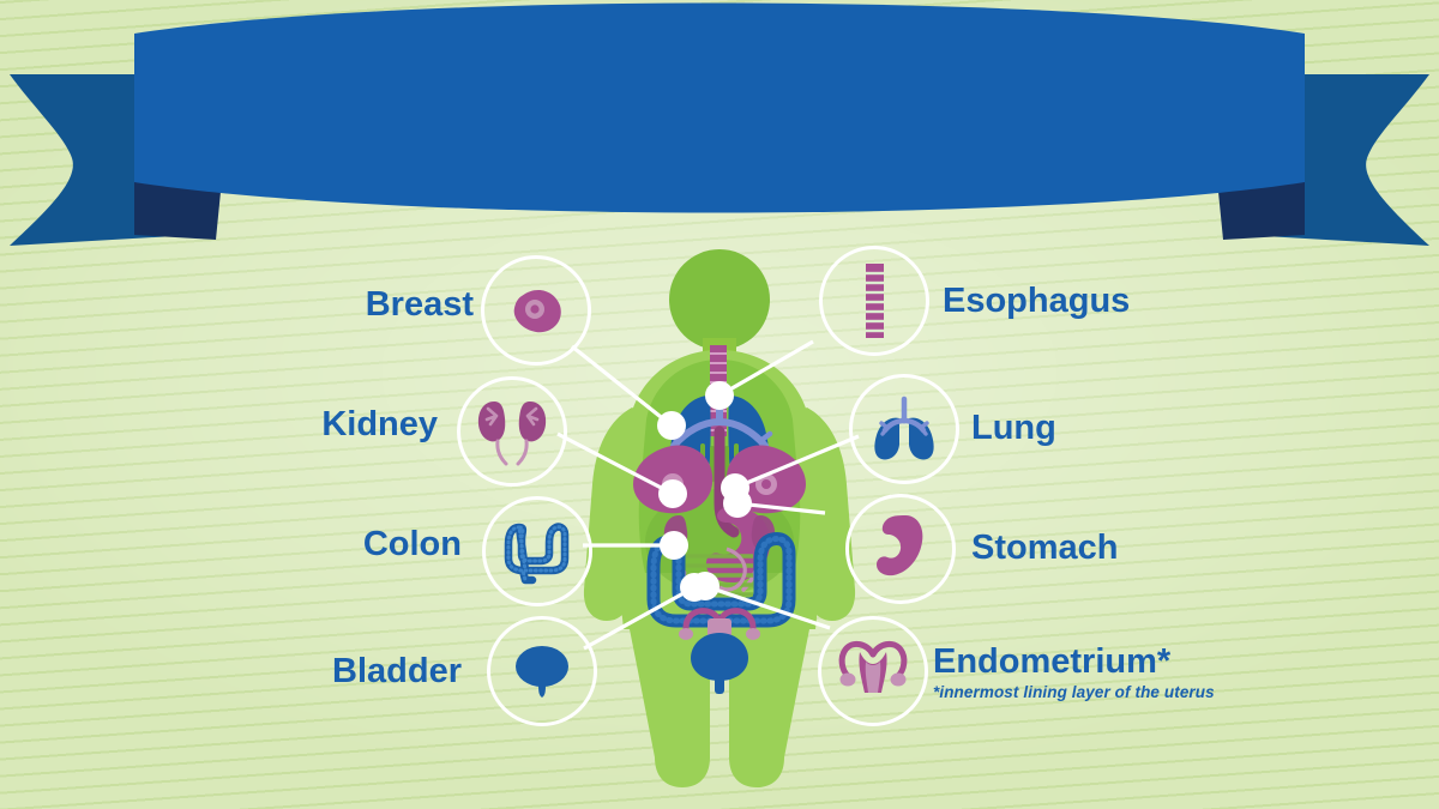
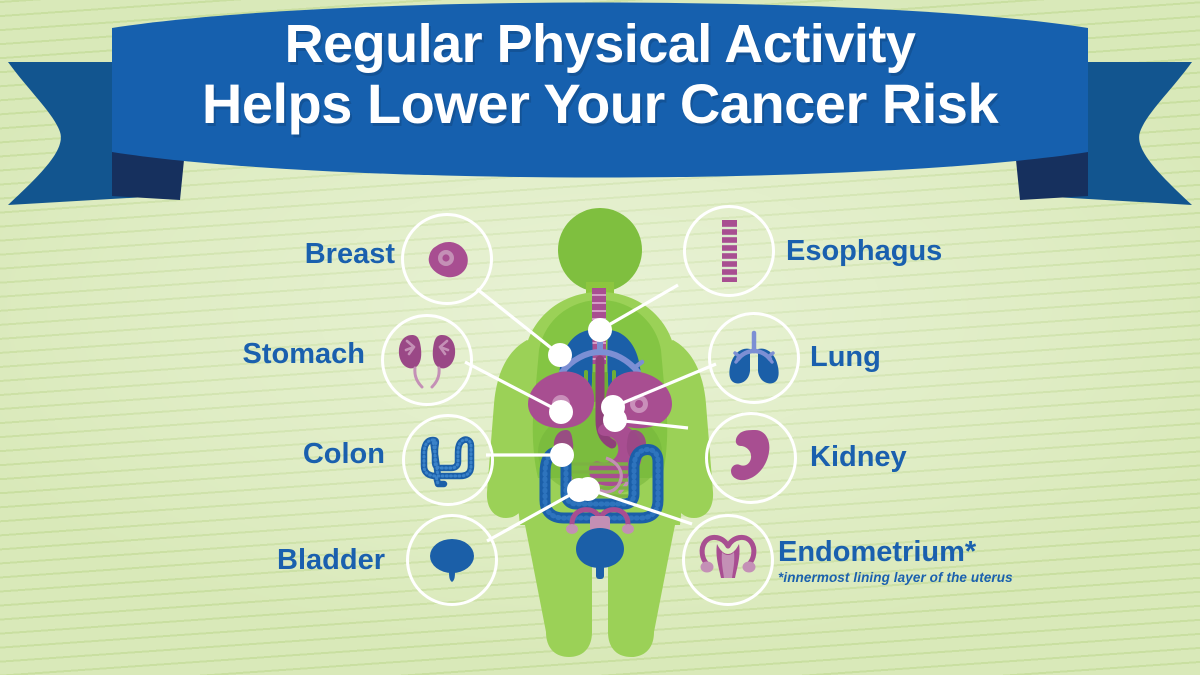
  Breast
- Kidney
+ Stomach
  Colon
  Bladder
  Esophagus
  Lung
- Stomach
+ Kidney
  Endometrium*
  *innermost lining layer of the uterus
+ Regular Physical Activity
+ Helps Lower Your Cancer Risk
